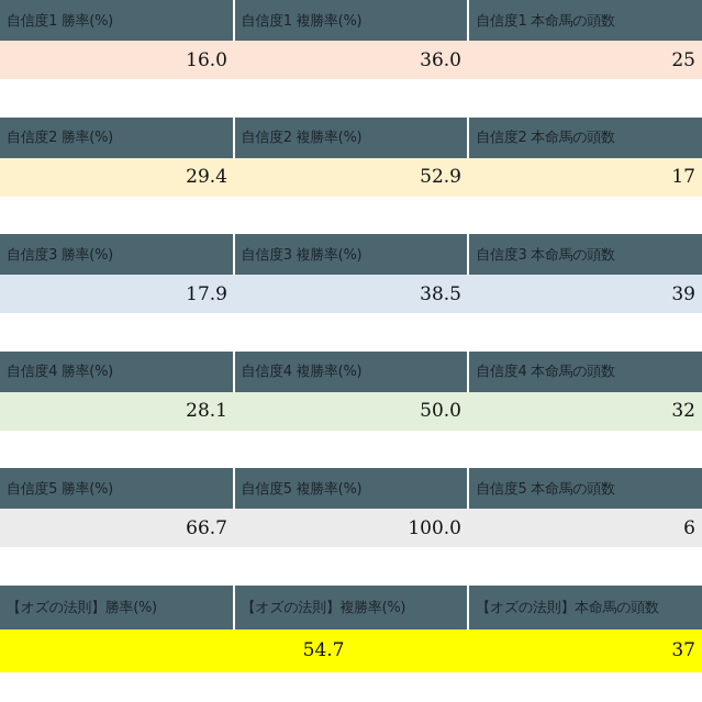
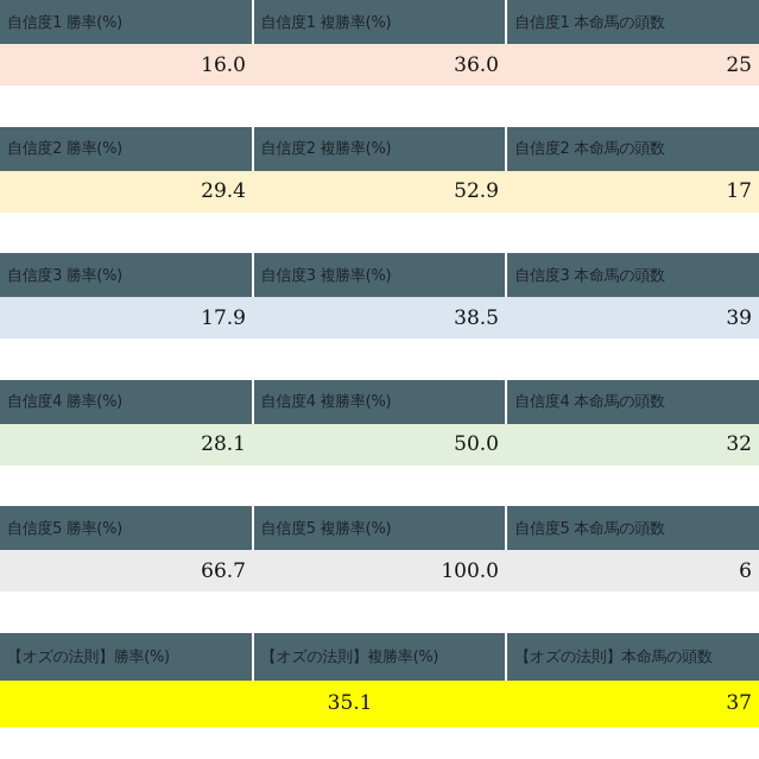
  自信度1 勝率(%)
  自信度1 複勝率(%)
  自信度1 本命馬の頭数
  16.0
  36.0
  25
  自信度2 勝率(%)
  自信度2 複勝率(%)
  自信度2 本命馬の頭数
  29.4
  52.9
  17
  自信度3 勝率(%)
  自信度3 複勝率(%)
  自信度3 本命馬の頭数
  17.9
  38.5
  39
  自信度4 勝率(%)
  自信度4 複勝率(%)
  自信度4 本命馬の頭数
  28.1
  50.0
  32
  自信度5 勝率(%)
  自信度5 複勝率(%)
  自信度5 本命馬の頭数
  66.7
  100.0
  6
  【オズの法則】勝率(%)
  【オズの法則】複勝率(%)
  【オズの法則】本命馬の頭数
- 54.7
+ 35.1
  37
